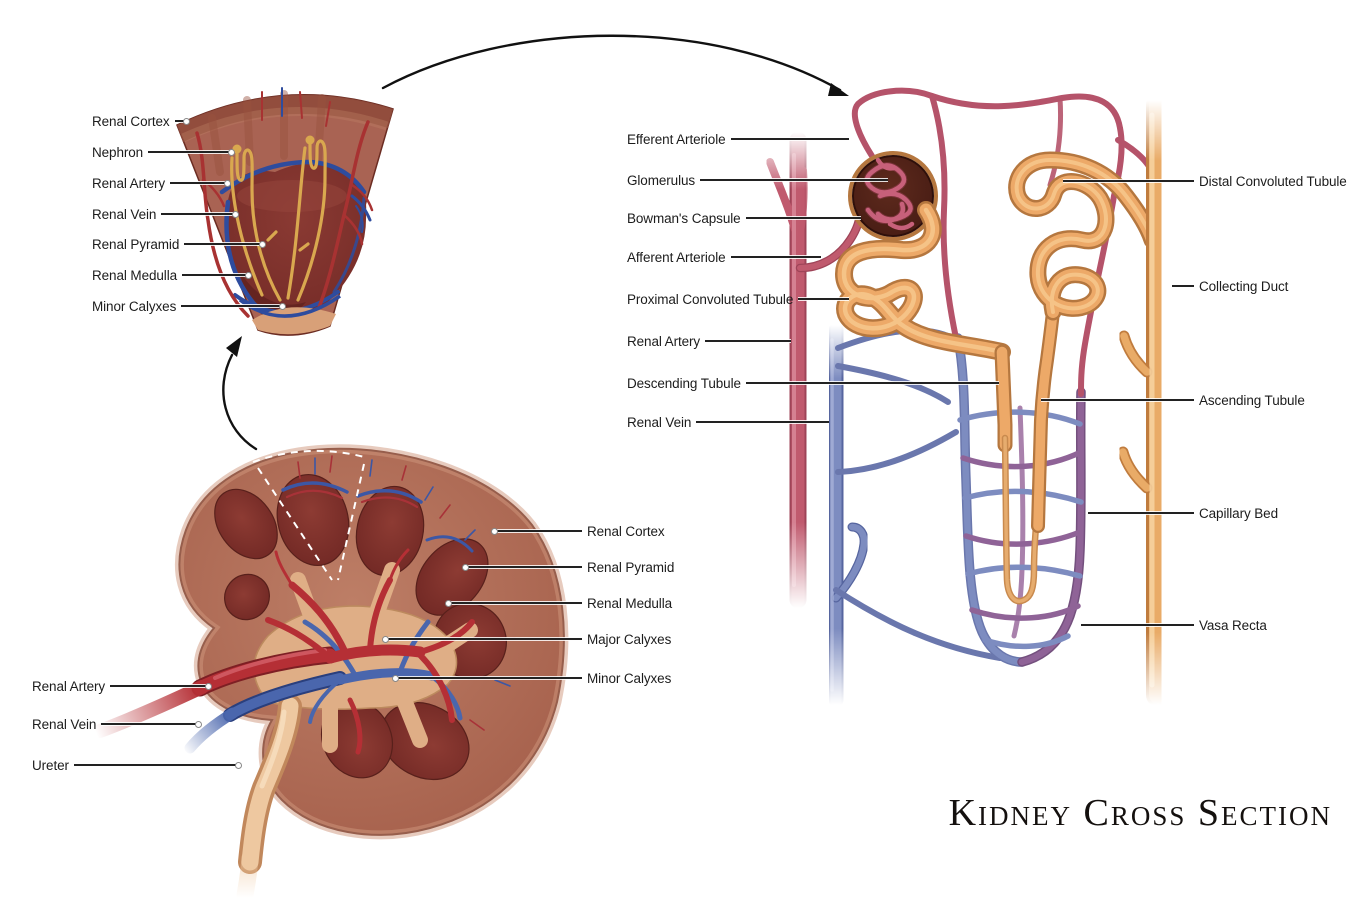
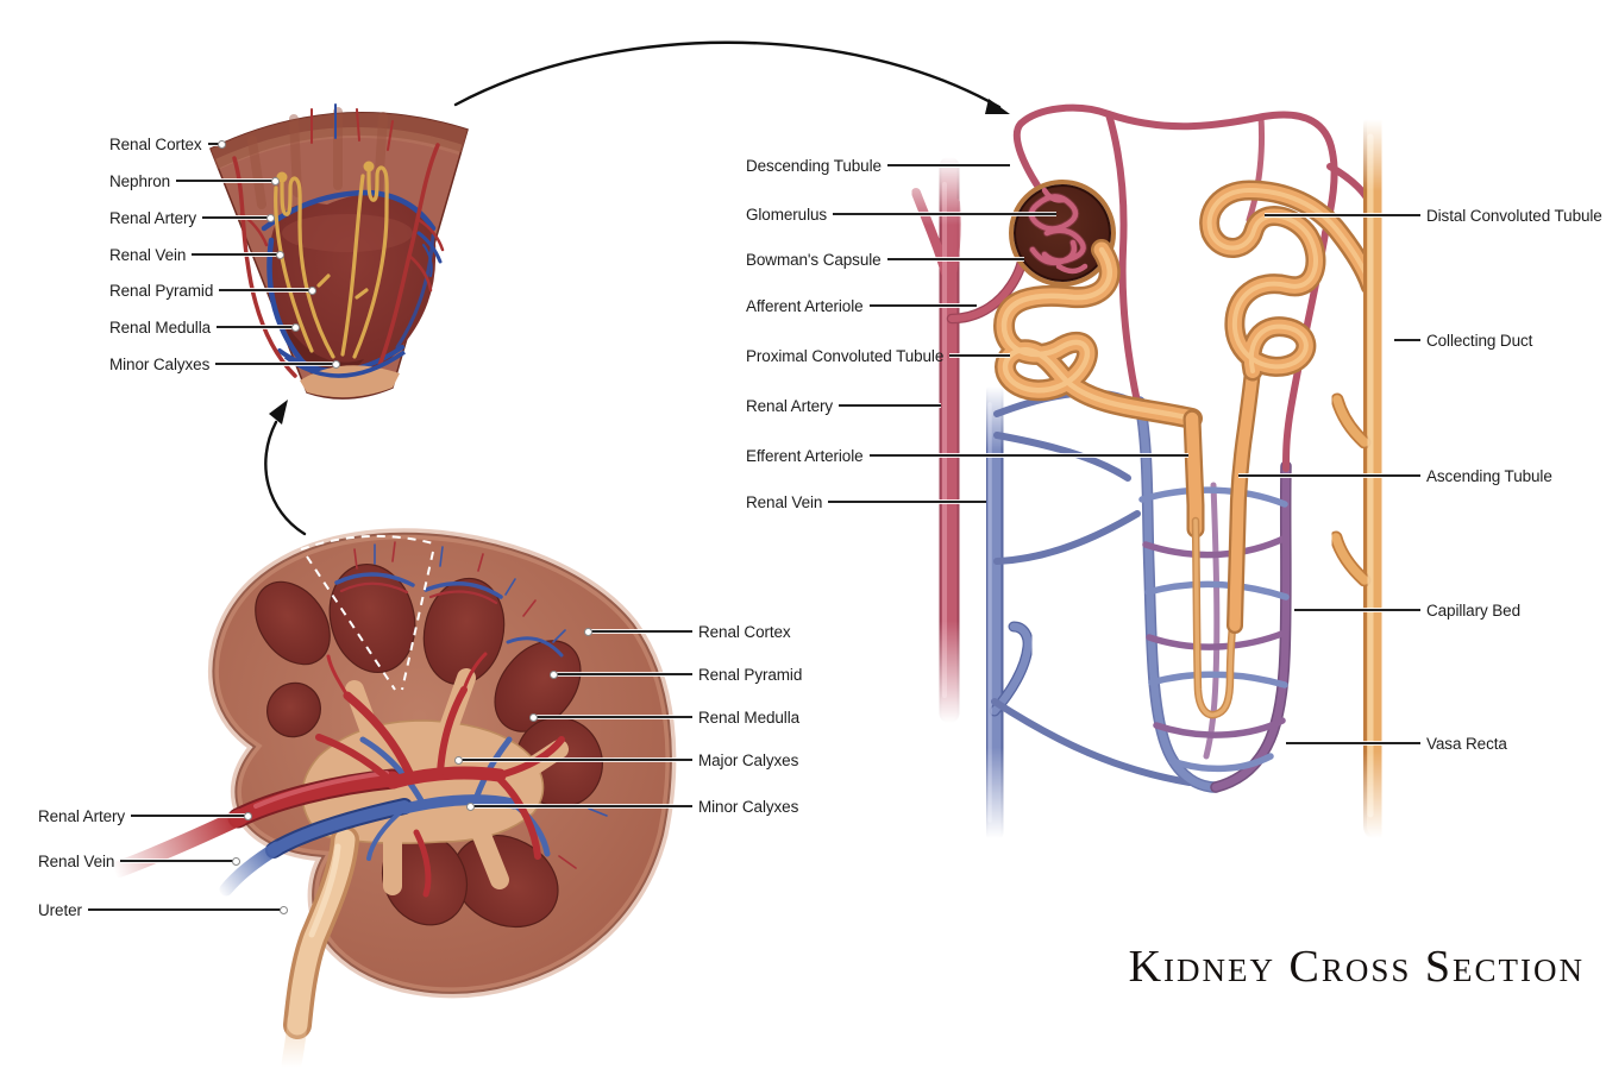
  Renal Cortex
  Nephron
  Renal Artery
  Renal Vein
  Renal Pyramid
  Renal Medulla
  Minor Calyxes
  Renal Artery
  Renal Vein
  Ureter
  Renal Cortex
  Renal Pyramid
  Renal Medulla
  Major Calyxes
  Minor Calyxes
- Efferent Arteriole
+ Descending Tubule
  Glomerulus
  Bowman's Capsule
  Afferent Arteriole
  Proximal Convoluted Tubule
  Renal Artery
- Descending Tubule
+ Efferent Arteriole
  Renal Vein
  Distal Convoluted Tubule
  Collecting Duct
  Ascending Tubule
  Capillary Bed
  Vasa Recta
  Kidney Cross Section
